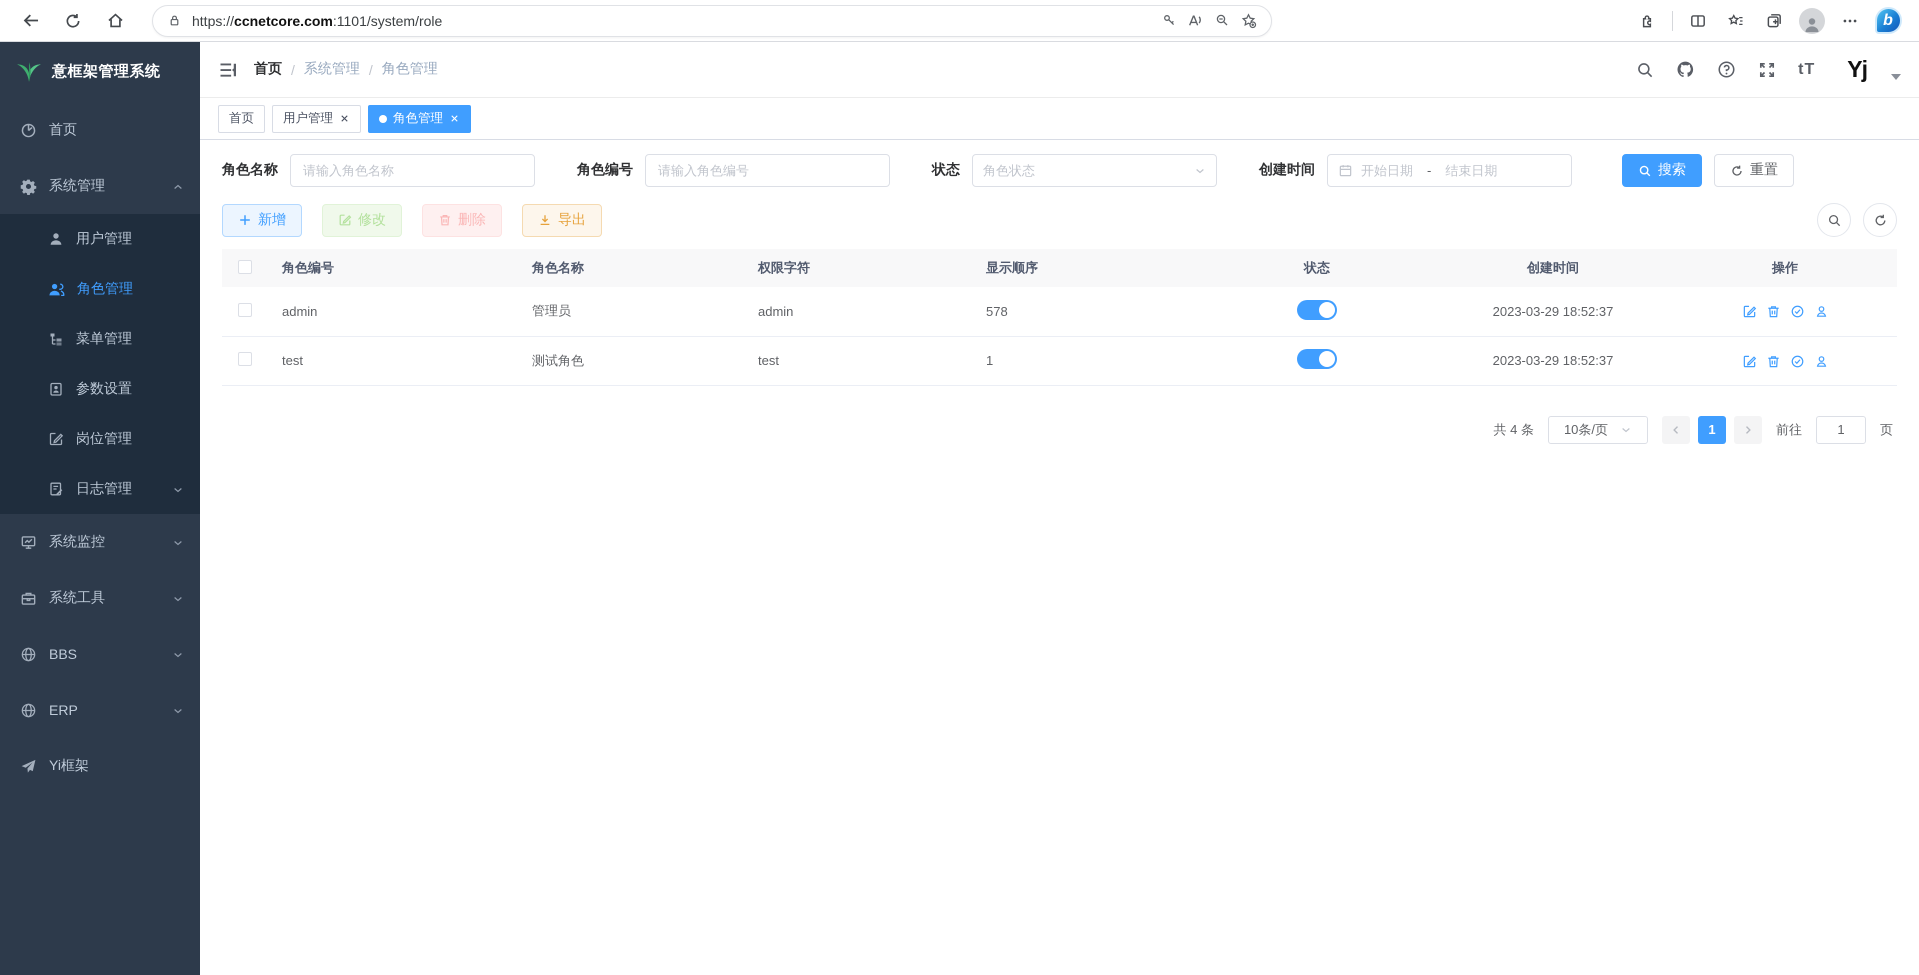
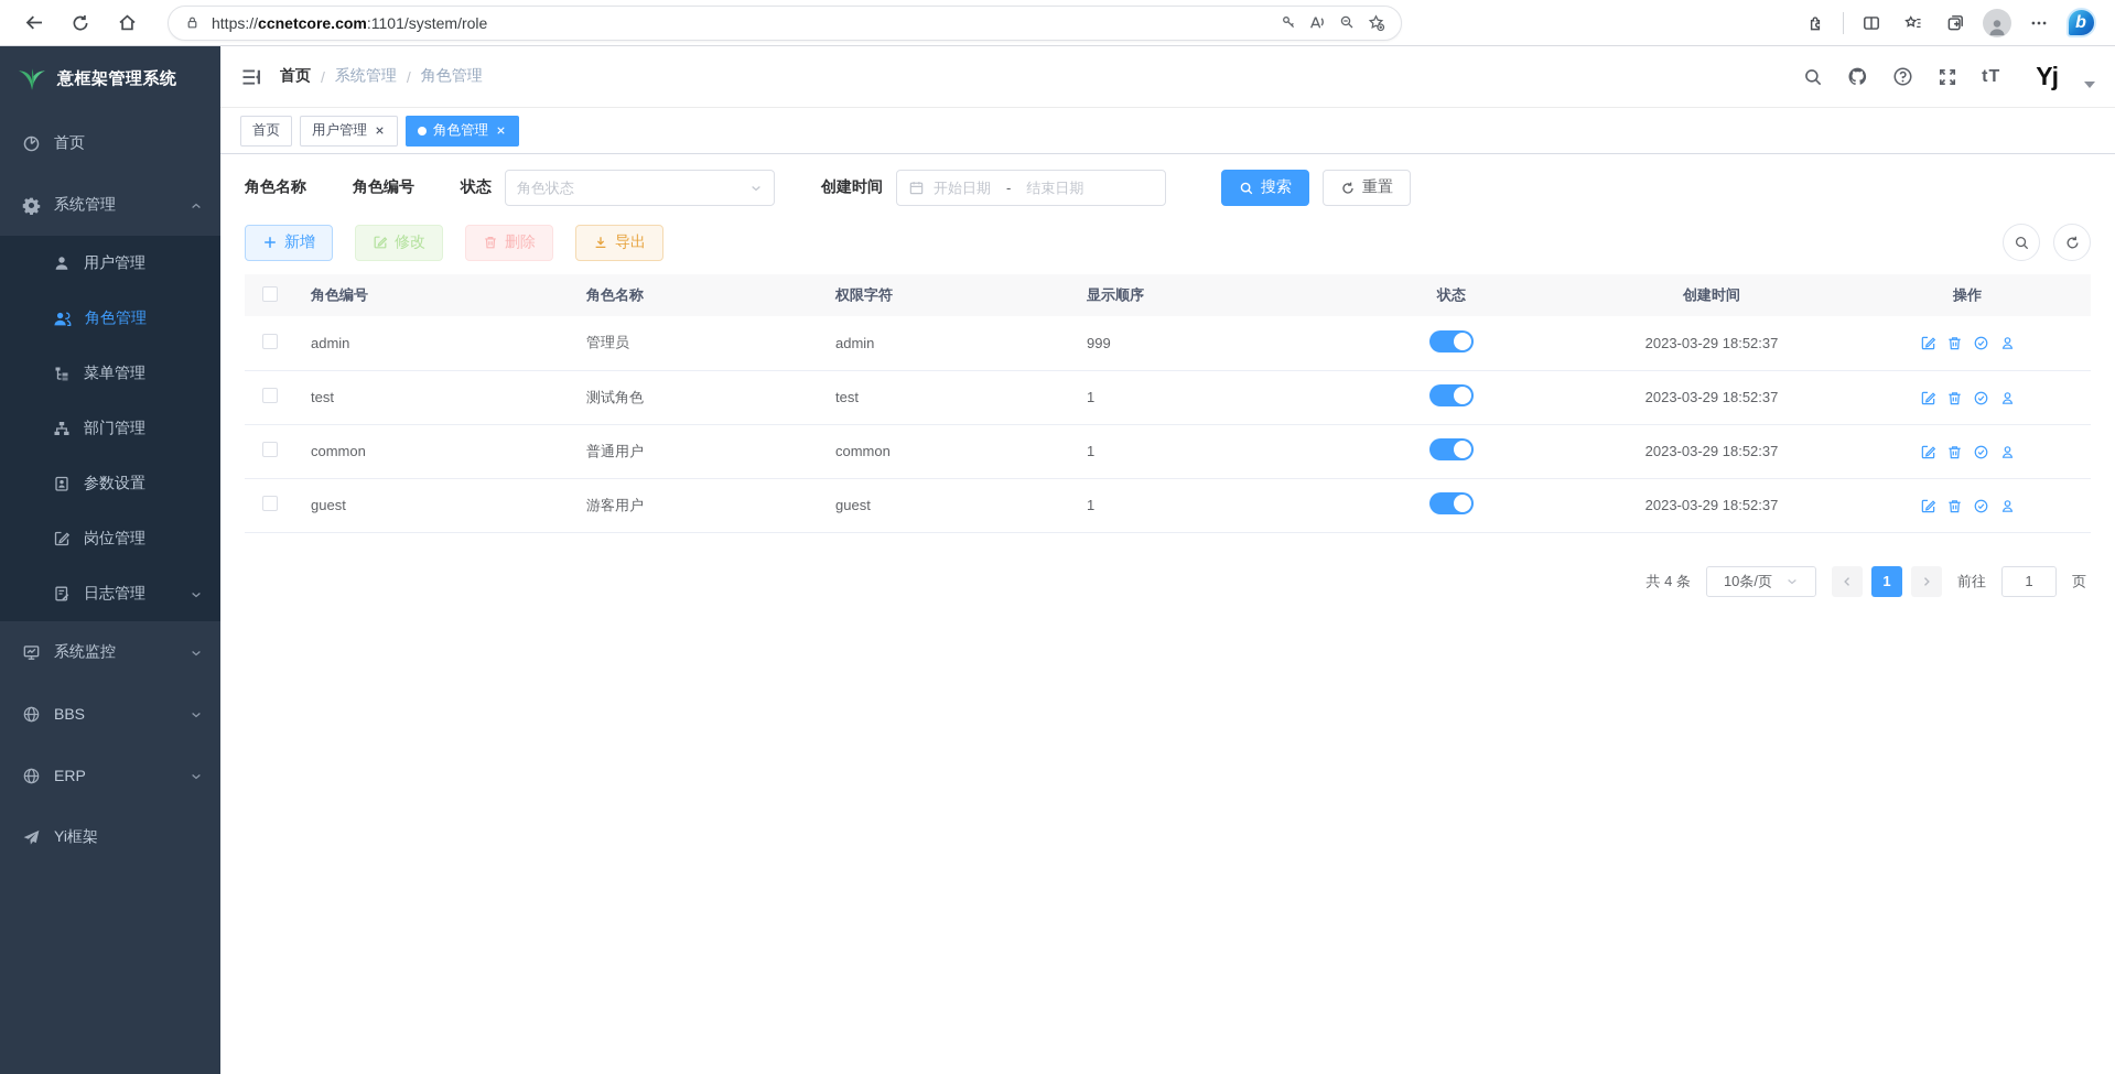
  https://ccnetcore.com:1101/system/role
  b
  意框架管理系统
  首页
  系统管理
  用户管理
  角色管理
  菜单管理
+ 部门管理
  参数设置
  岗位管理
  日志管理
  系统监控
- 系统工具
  BBS
  ERP
  Yi框架
  首页
  /
  系统管理
  /
  角色管理
  tT
  Yj
  首页
  用户管理
  角色管理
  角色名称
- 请输入角色名称
  角色编号
- 请输入角色编号
  状态
  角色状态
  创建时间
  开始日期
  -
  结束日期
  搜索
  重置
  新增
  修改
  删除
  导出
  	角色编号	角色名称	权限字符	显示顺序	状态	创建时间	操作
- 	admin	管理员	admin	578		2023-03-29 18:52:37
+ 	admin	管理员	admin	999		2023-03-29 18:52:37
  	test	测试角色	test	1		2023-03-29 18:52:37
+ 	common	普通用户	common	1		2023-03-29 18:52:37
+ 	guest	游客用户	guest	1		2023-03-29 18:52:37
  共 4 条
  10条/页
  1
  前往
  1
  页
